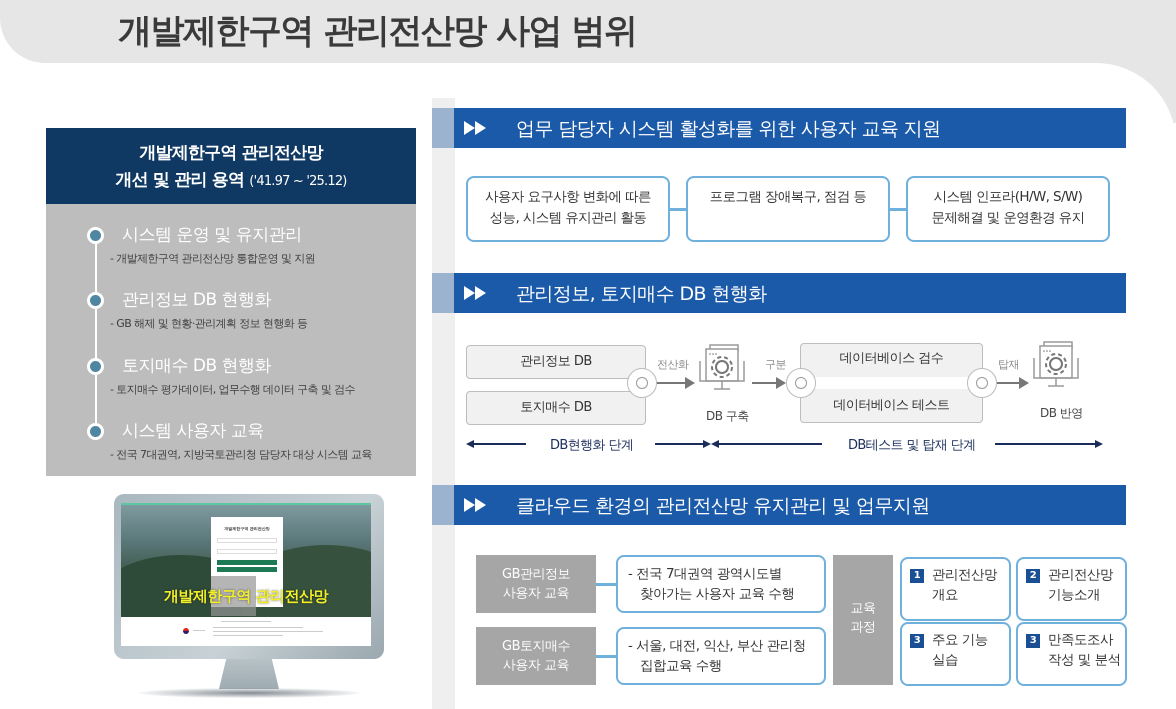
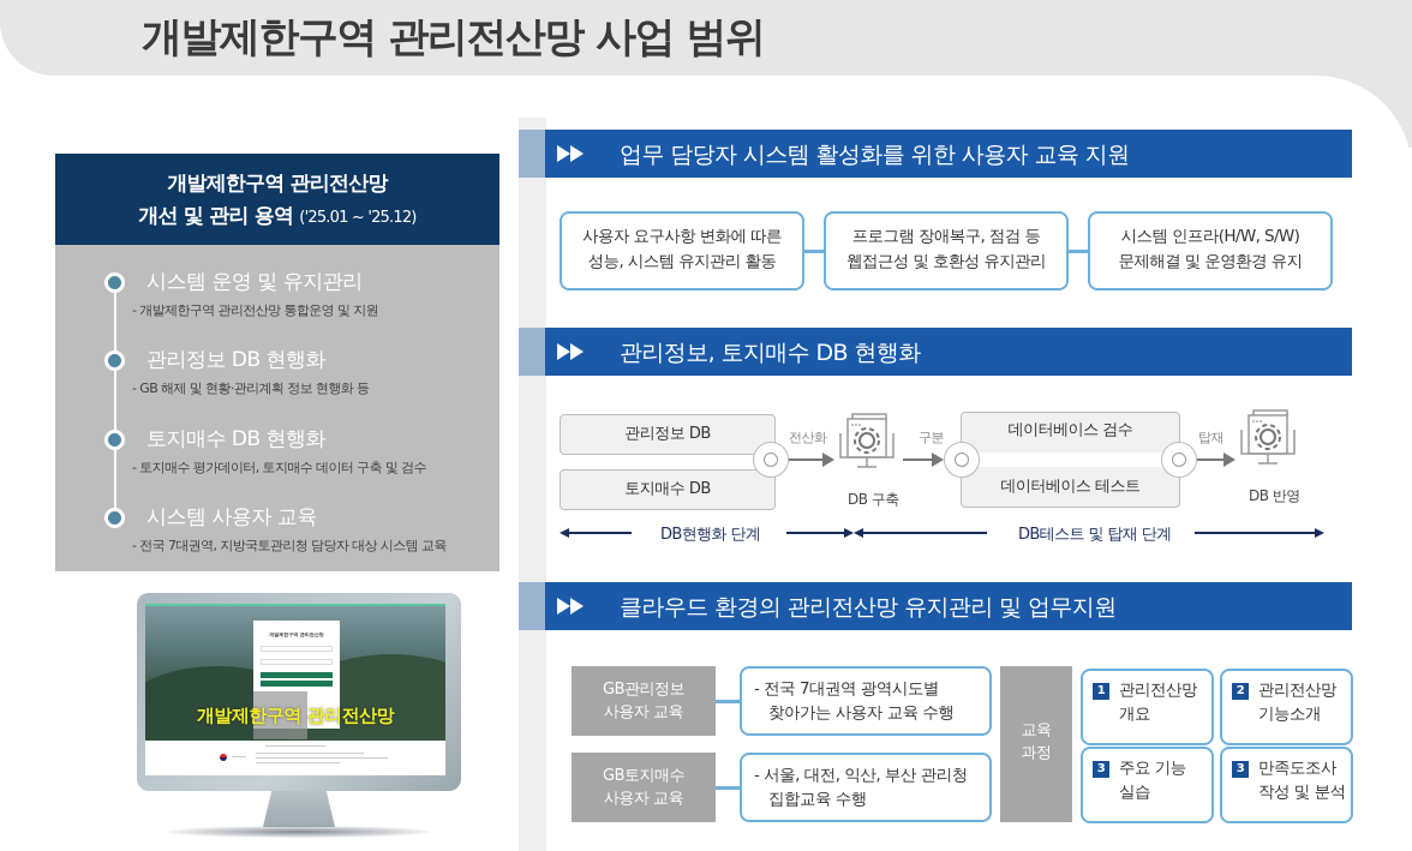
  개발제한구역 관리전산망 사업 범위
  개발제한구역 관리전산망
- 개선 및 관리 용역 ('41.97 ~ '25.12)
+ 개선 및 관리 용역 ('25.01 ~ '25.12)
  시스템 운영 및 유지관리
  - 개발제한구역 관리전산망 통합운영 및 지원
  관리정보 DB 현행화
  - GB 해제 및 현황·관리계획 정보 현행화 등
  토지매수 DB 현행화
- - 토지매수 평가데이터, 업무수행 데이터 구축 및 검수
+ - 토지매수 평가데이터, 토지매수 데이터 구축 및 검수
  시스템 사용자 교육
  - 전국 7대권역, 지방국토관리청 담당자 대상 시스템 교육
  개발제한구역 관리전산망
  업무 담당자 시스템 활성화를 위한 사용자 교육 지원
  사용자 요구사항 변화에 따른
  성능, 시스템 유지관리 활동
  프로그램 장애복구, 점검 등
+ 웹접근성 및 호환성 유지관리
  시스템 인프라(H/W, S/W)
  문제해결 및 운영환경 유지
  관리정보, 토지매수 DB 현행화
  관리정보 DB
  토지매수 DB
  전산화
  DB 구축
  구분
  데이터베이스 검수
  데이터베이스 테스트
  탑재
  DB 반영
  DB현행화 단계
  DB테스트 및 탑재 단계
  클라우드 환경의 관리전산망 유지관리 및 업무지원
  GB관리정보
  사용자 교육
  - 전국 7대권역 광역시도별
  찾아가는 사용자 교육 수행
  GB토지매수
  사용자 교육
  - 서울, 대전, 익산, 부산 관리청
  집합교육 수행
  교육
  과정
  1
  관리전산망
  개요
  2
  관리전산망
  기능소개
  3
  주요 기능
  실습
  3
  만족도조사
  작성 및 분석
